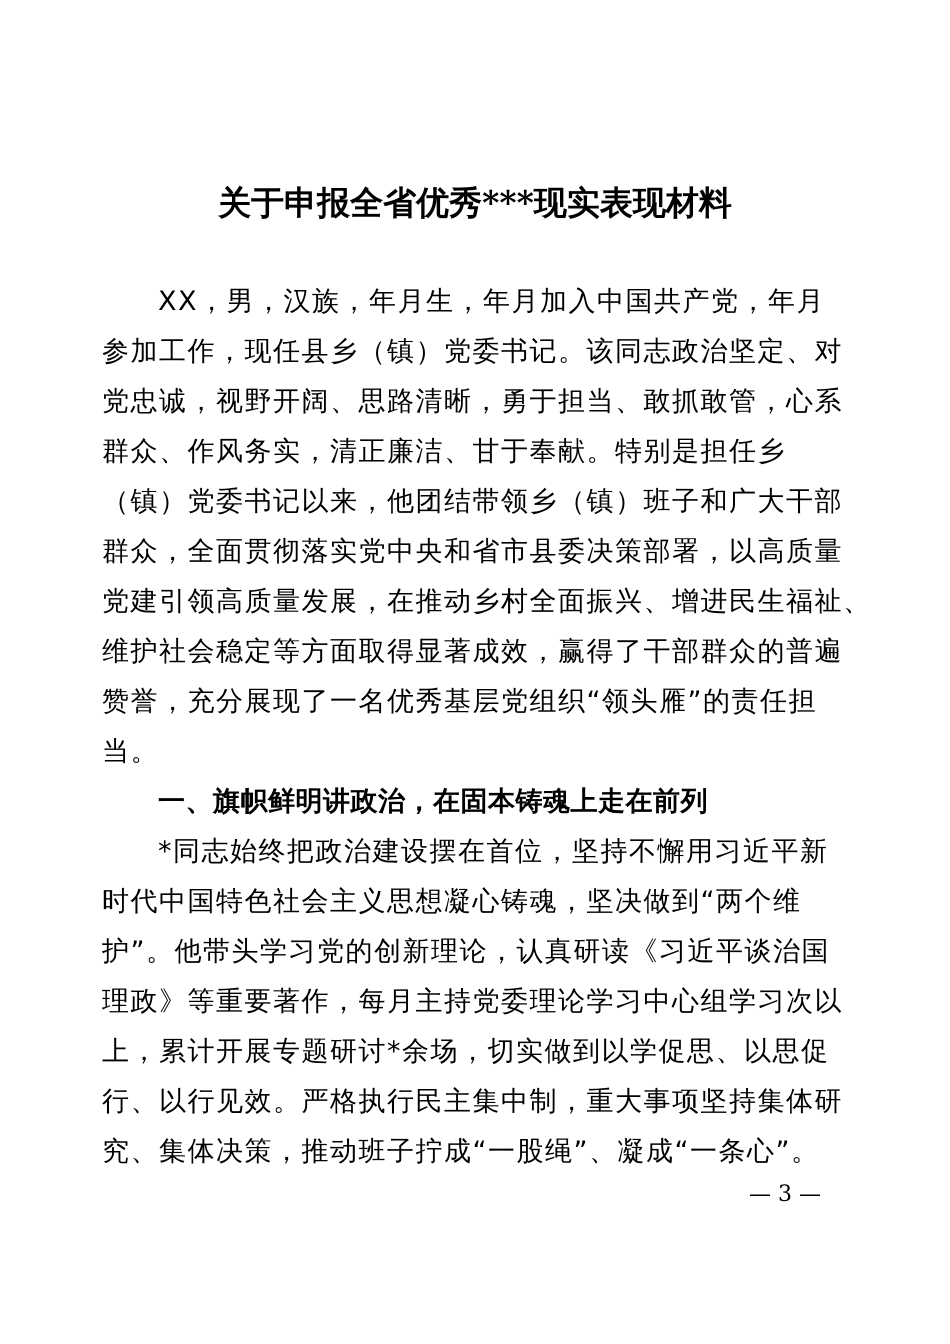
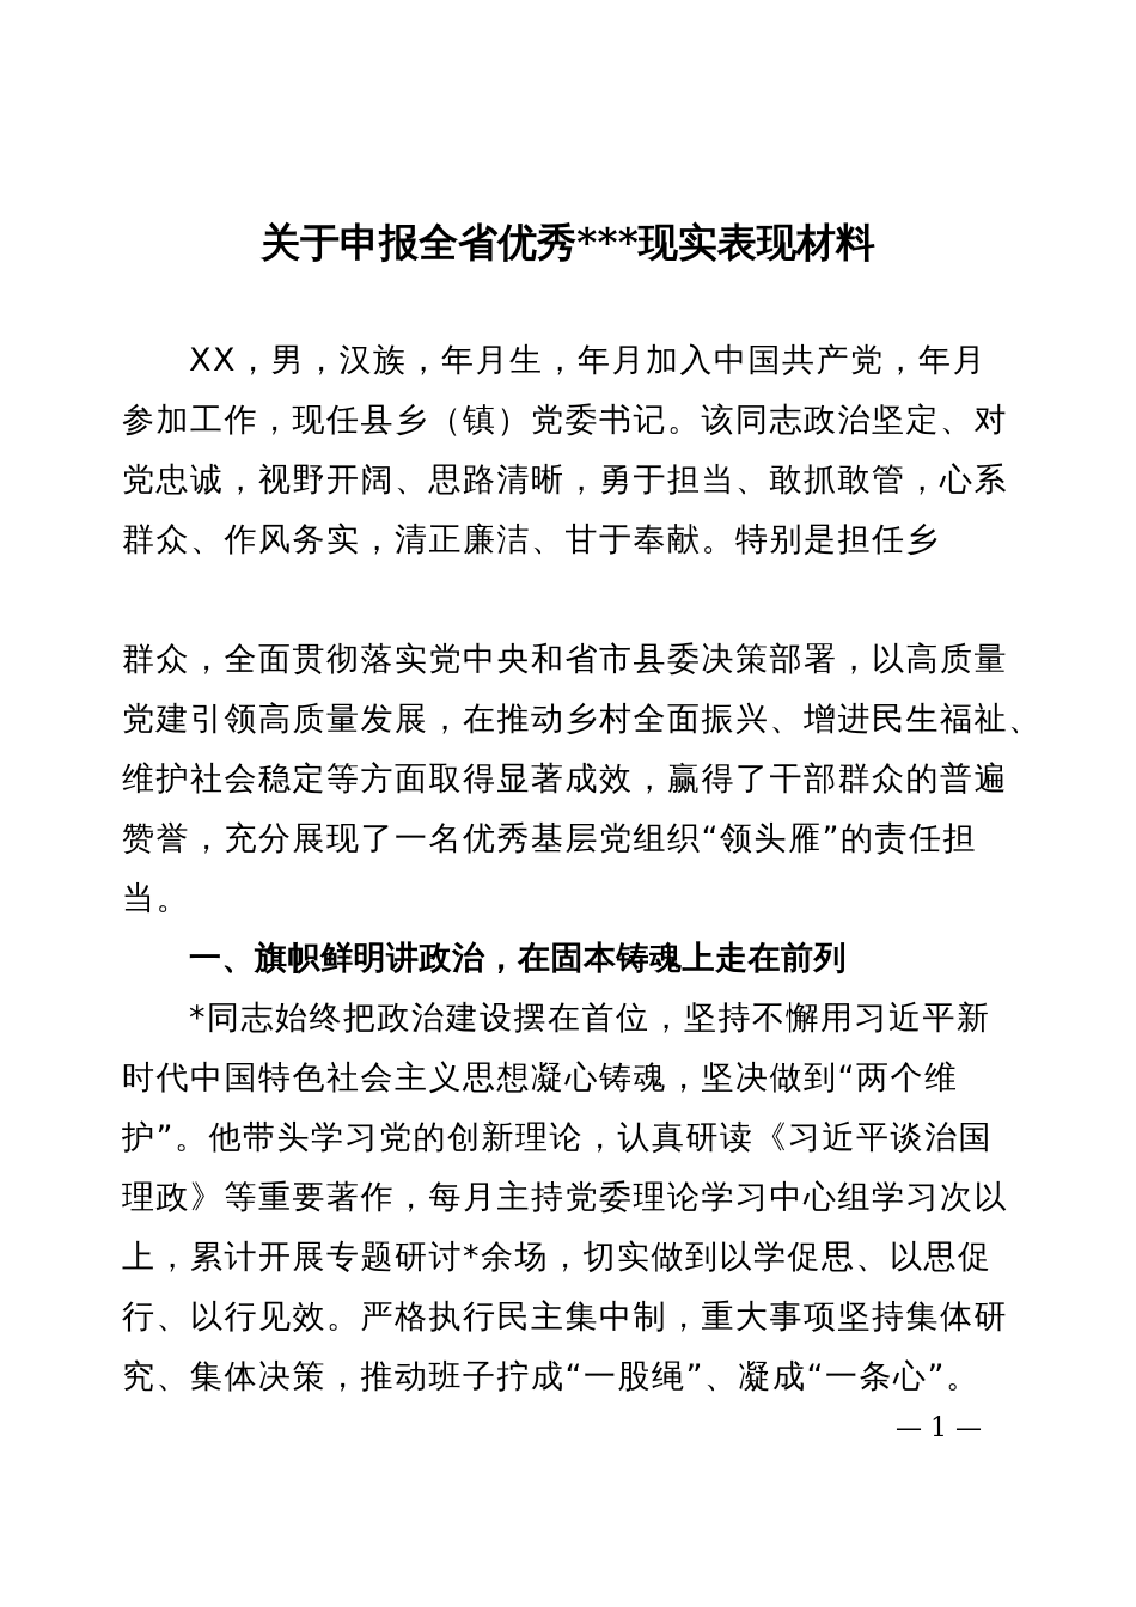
  关于申报全省优秀***现实表现材料
  XX，男，汉族，年月生，年月加入中国共产党，年月
  参加工作，现任县乡（镇）党委书记。该同志政治坚定、对
  党忠诚，视野开阔、思路清晰，勇于担当、敢抓敢管，心系
  群众、作风务实，清正廉洁、甘于奉献。特别是担任乡
- （镇）党委书记以来，他团结带领乡（镇）班子和广大干部
  群众，全面贯彻落实党中央和省市县委决策部署，以高质量
  党建引领高质量发展，在推动乡村全面振兴、增进民生福祉、
  维护社会稳定等方面取得显著成效，赢得了干部群众的普遍
  赞誉，充分展现了一名优秀基层党组织“领头雁”的责任担
  当。
  一、旗帜鲜明讲政治，在固本铸魂上走在前列
  *同志始终把政治建设摆在首位，坚持不懈用习近平新
  时代中国特色社会主义思想凝心铸魂，坚决做到“两个维
  护”。他带头学习党的创新理论，认真研读《习近平谈治国
  理政》等重要著作，每月主持党委理论学习中心组学习次以
  上，累计开展专题研讨*余场，切实做到以学促思、以思促
  行、以行见效。严格执行民主集中制，重大事项坚持集体研
  究、集体决策，推动班子拧成“一股绳”、凝成“一条心”。
- — 3 —
+ — 1 —
